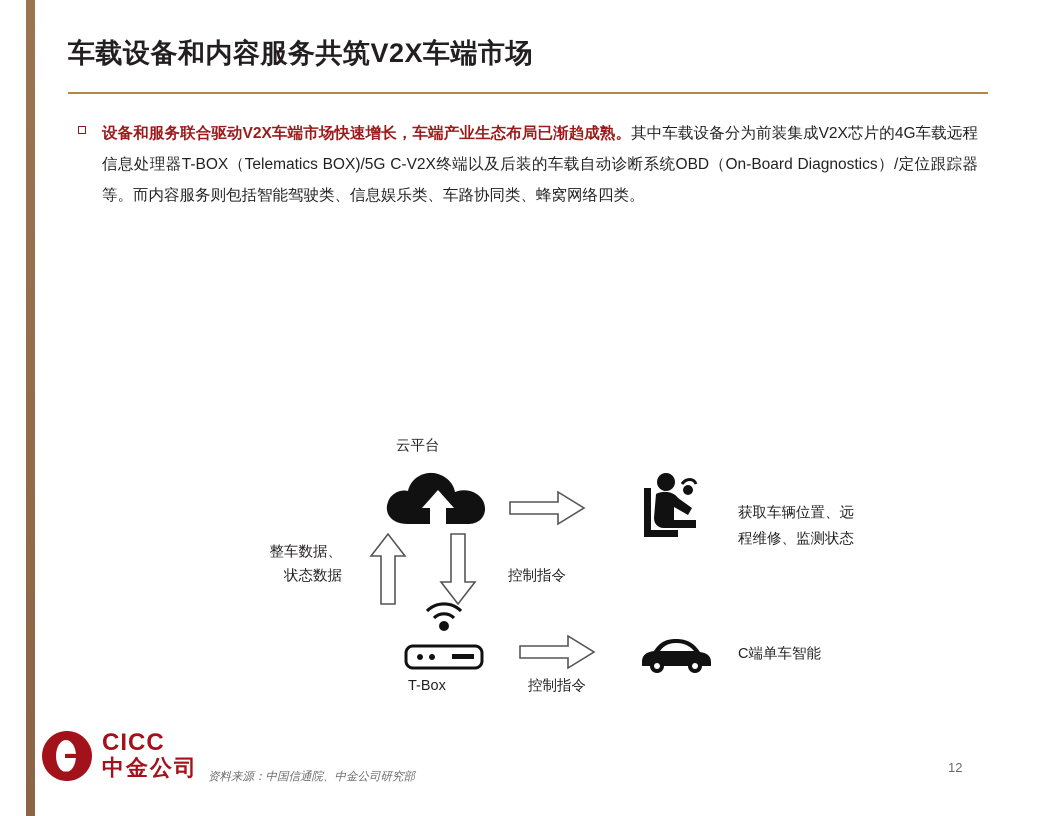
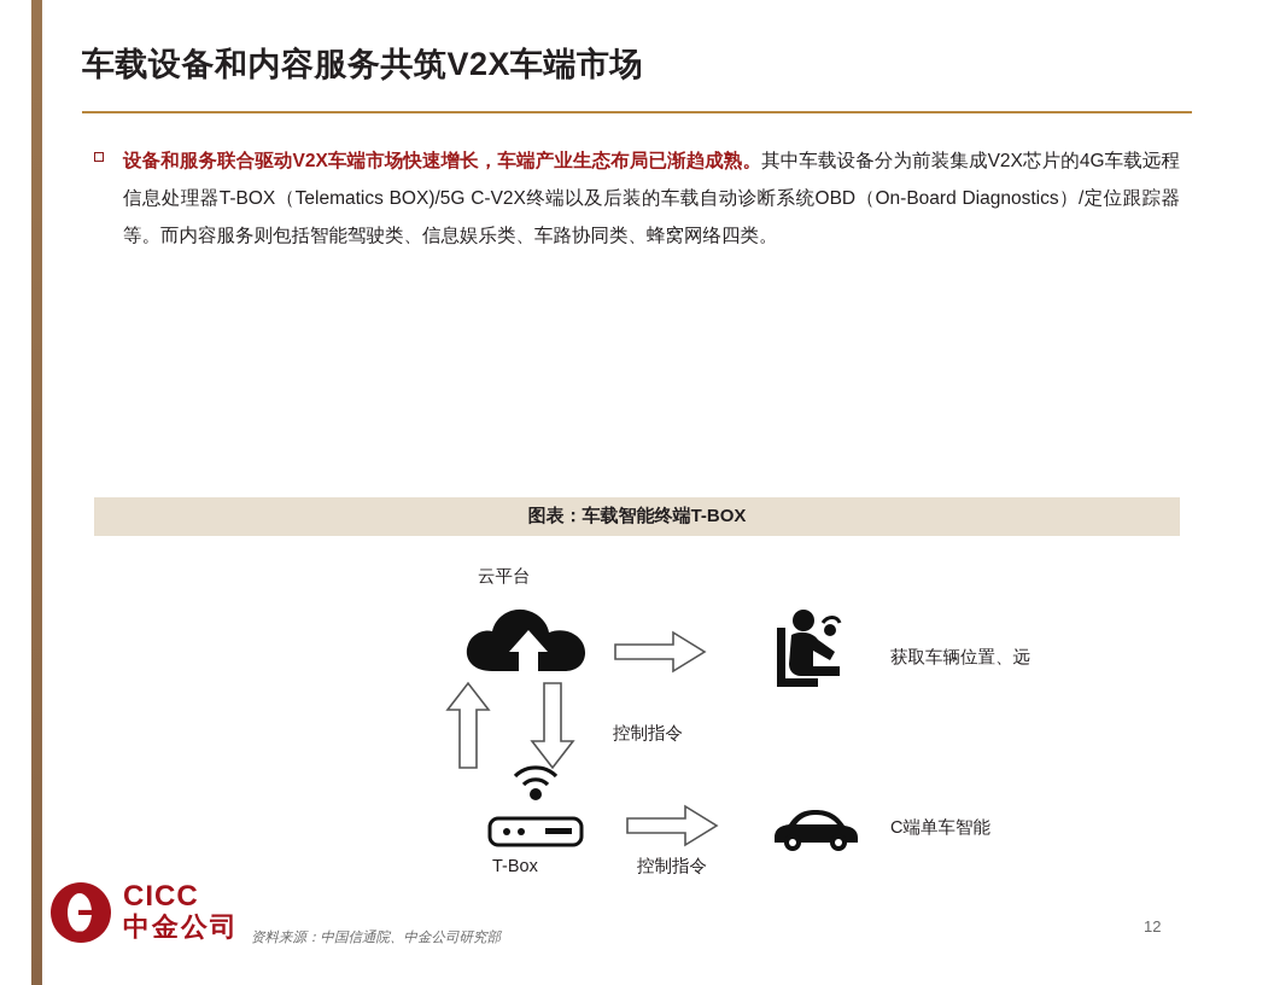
  车载设备和内容服务共筑V2X车端市场
  设备和服务联合驱动V2X车端市场快速增长，车端产业生态布局已渐趋成熟。其中车载设备分为前装集成V2X芯片的4G车载远程信息处理器T-BOX（Telematics BOX)/5G C-V2X终端以及后装的车载自动诊断系统OBD（On-Board Diagnostics）/定位跟踪器等。而内容服务则包括智能驾驶类、信息娱乐类、车路协同类、蜂窝网络四类。
+ 图表：车载智能终端T-BOX
  云平台
  获取车辆位置、远
- 程维修、监测状态
- 整车数据、
- 状态数据
  控制指令
  T-Box
  控制指令
  C端单车智能
  CICC
  中金公司
  资料来源：中国信通院、中金公司研究部
  12
